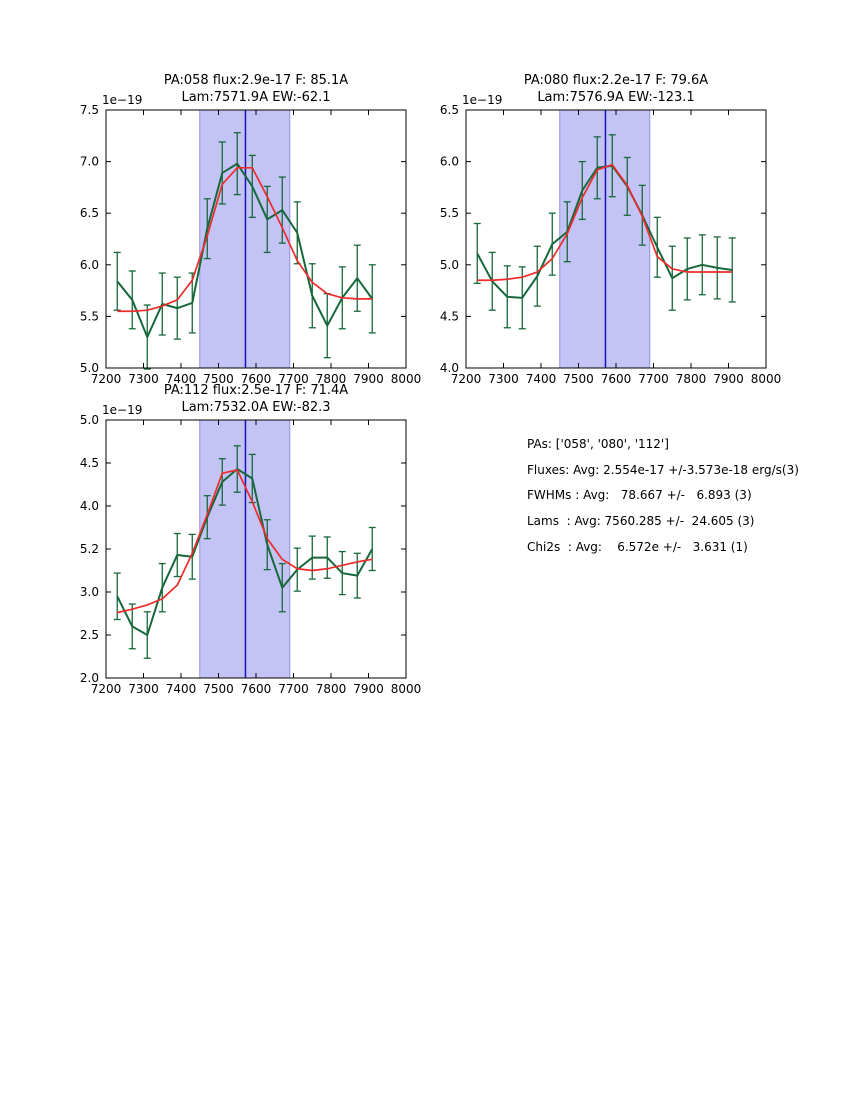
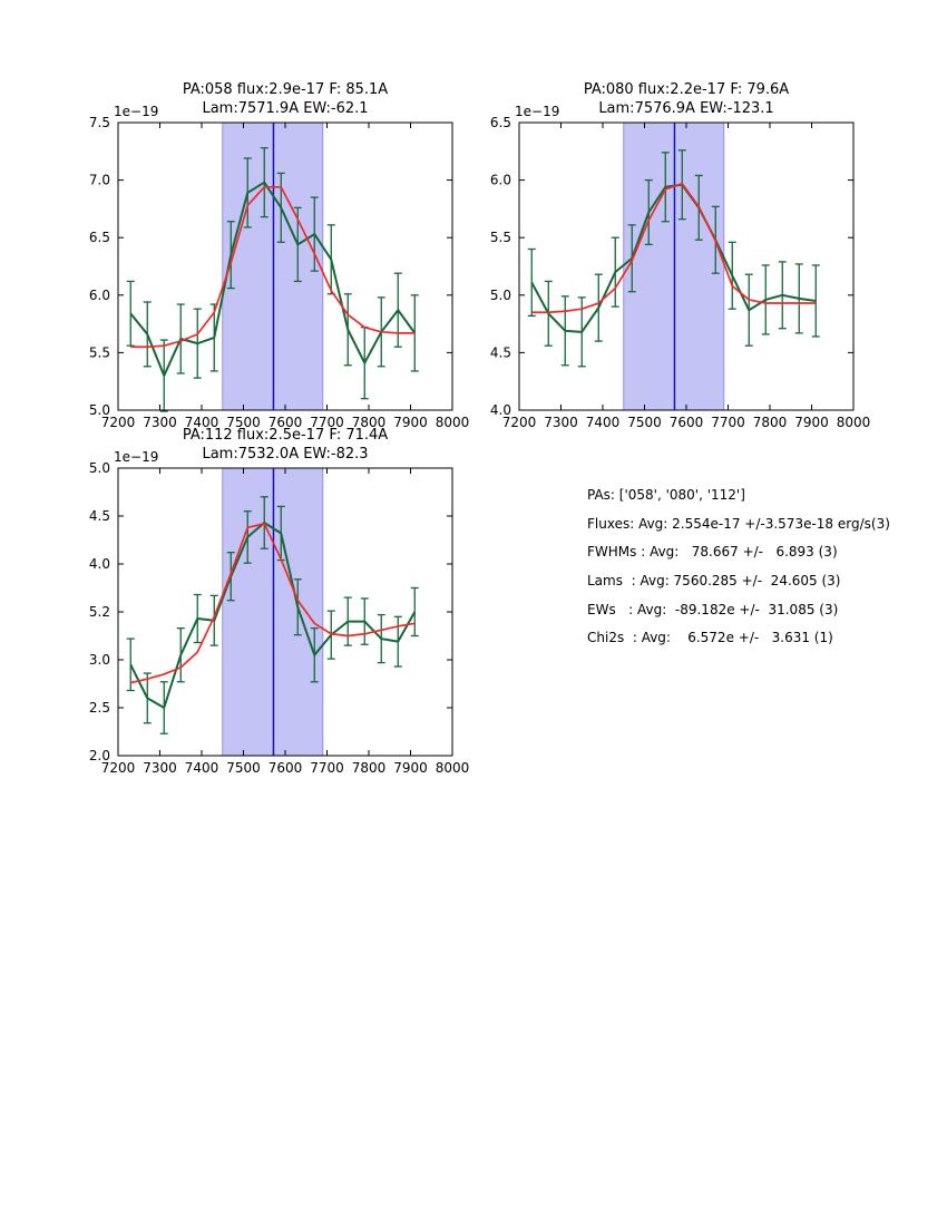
  PA:058 flux:2.9e-17 F: 85.1A
  Lam:7571.9A EW:-62.1
  7200
  7300
  7400
  7500
  7600
  7700
  7800
  7900
  8000
  5.0
  5.5
  6.0
  6.5
  7.0
  7.5
  1e−19
  PA:080 flux:2.2e-17 F: 79.6A
  Lam:7576.9A EW:-123.1
  7200
  7300
  7400
  7500
  7600
  7700
  7800
  7900
  8000
  4.0
  4.5
  5.0
  5.5
  6.0
  6.5
  1e−19
  PA:112 flux:2.5e-17 F: 71.4A
  Lam:7532.0A EW:-82.3
  7200
  7300
  7400
  7500
  7600
  7700
  7800
  7900
  8000
  2.0
  2.5
  3.0
  5.2
  4.0
  4.5
  5.0
  1e−19
  PAs: ['058', '080', '112']
  Fluxes: Avg: 2.554e-17 +/-3.573e-18 erg/s(3)
  FWHMs : Avg: 78.667 +/- 6.893 (3)
  Lams : Avg: 7560.285 +/- 24.605 (3)
+ EWs : Avg: -89.182e +/- 31.085 (3)
  Chi2s : Avg: 6.572e +/- 3.631 (1)
